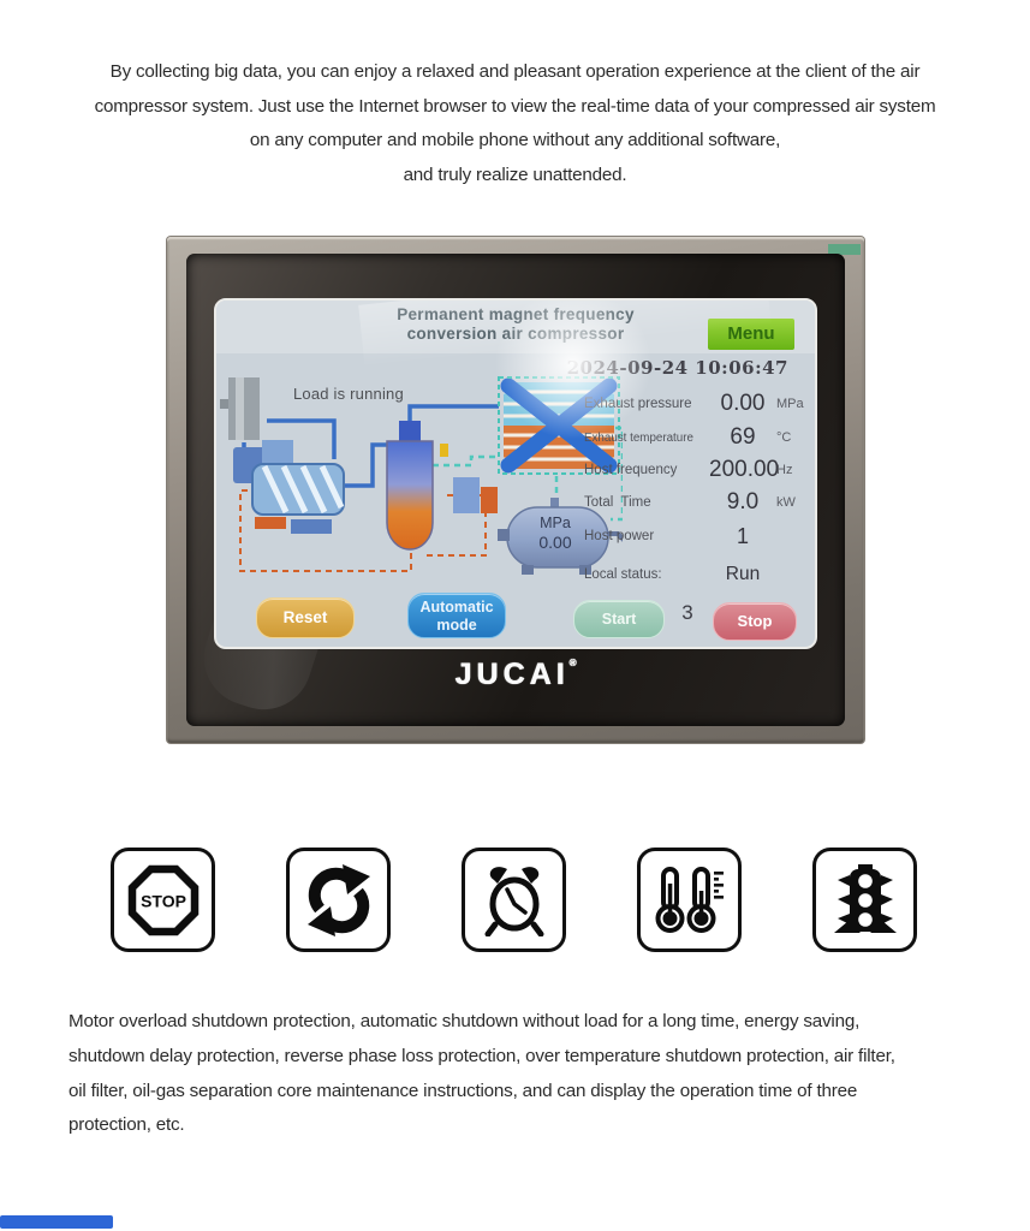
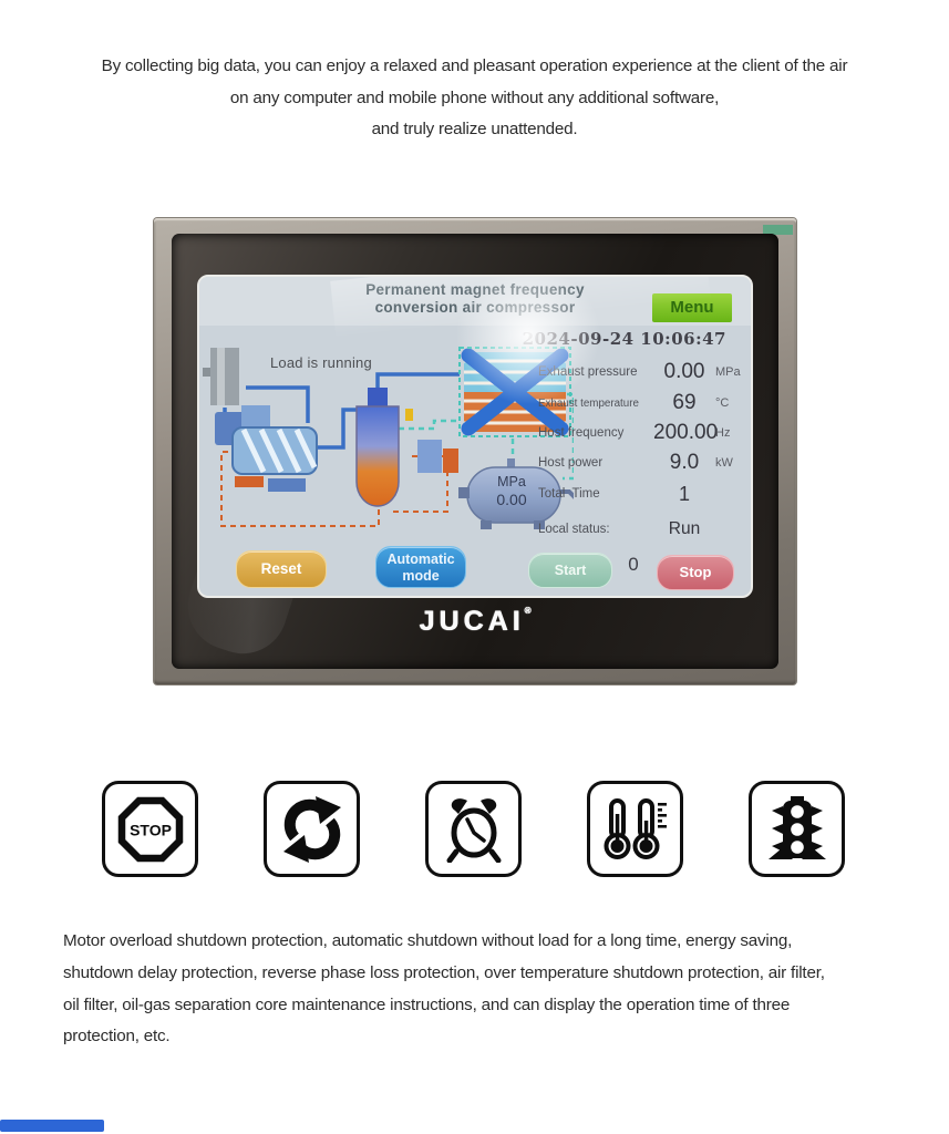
  By collecting big data, you can enjoy a relaxed and pleasant operation experience at the client of the air
- compressor system. Just use the Internet browser to view the real-time data of your compressed air system
  on any computer and mobile phone without any additional software,
  and truly realize unattended.
  Menu
  Load is running
  MPa
  0.00
  0.00
  MPa
  69
  °C
  Host frequency
  200.00
  Hz
- Total Time
+ Host power
  9.0
  kW
- Host power
+ Total Time
  1
  Local status:
  Run
  Reset
  Automatic
  mode
  Start
- 3
+ 0
  Stop
  JUCAI®
  STOP
  Motor overload shutdown protection, automatic shutdown without load for a long time, energy saving,
  shutdown delay protection, reverse phase loss protection, over temperature shutdown protection, air filter,
  oil filter, oil-gas separation core maintenance instructions, and can display the operation time of three
  protection, etc.
